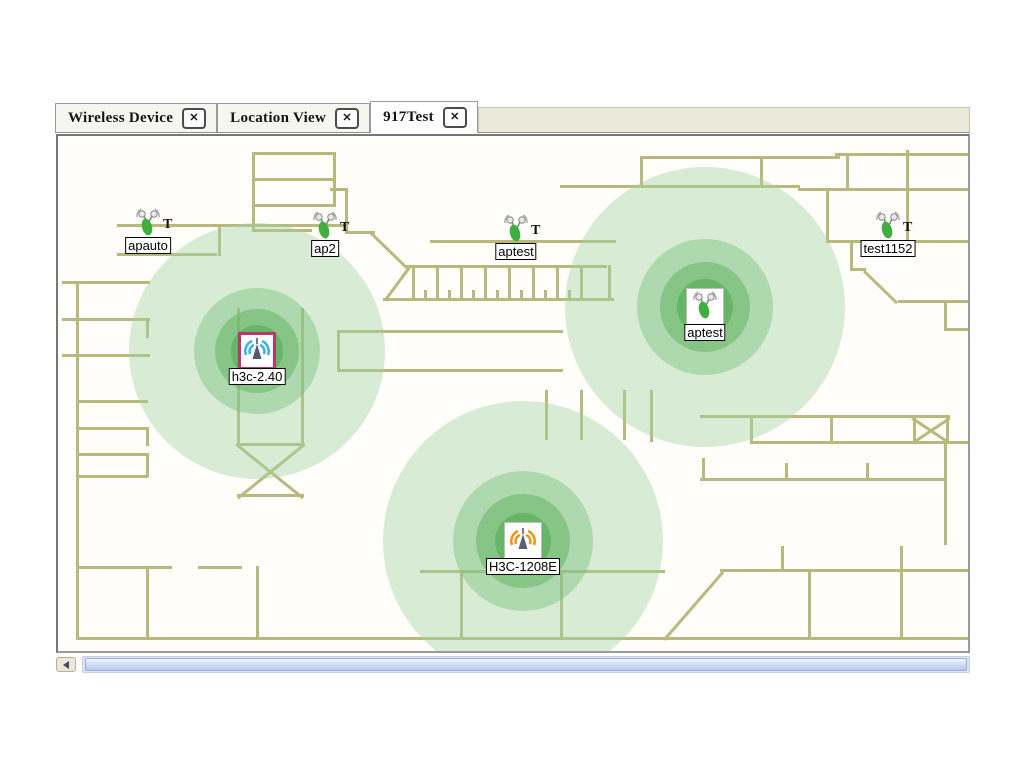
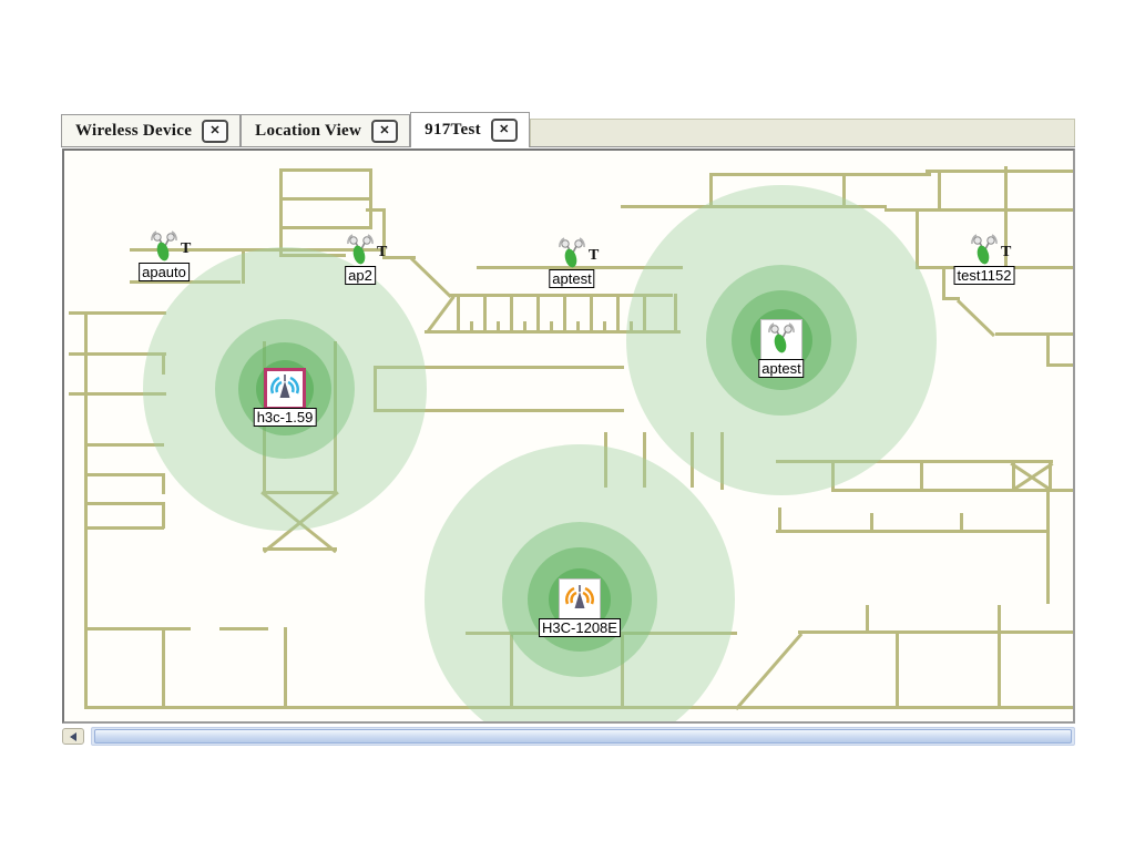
  Wireless Device
  ✕
  Location View
  ✕
  917Test
  ✕
  T
  apauto
  T
  ap2
  T
  aptest
  T
  test1152
- h3c-2.40
+ h3c-1.59
  aptest
  H3C-1208E
